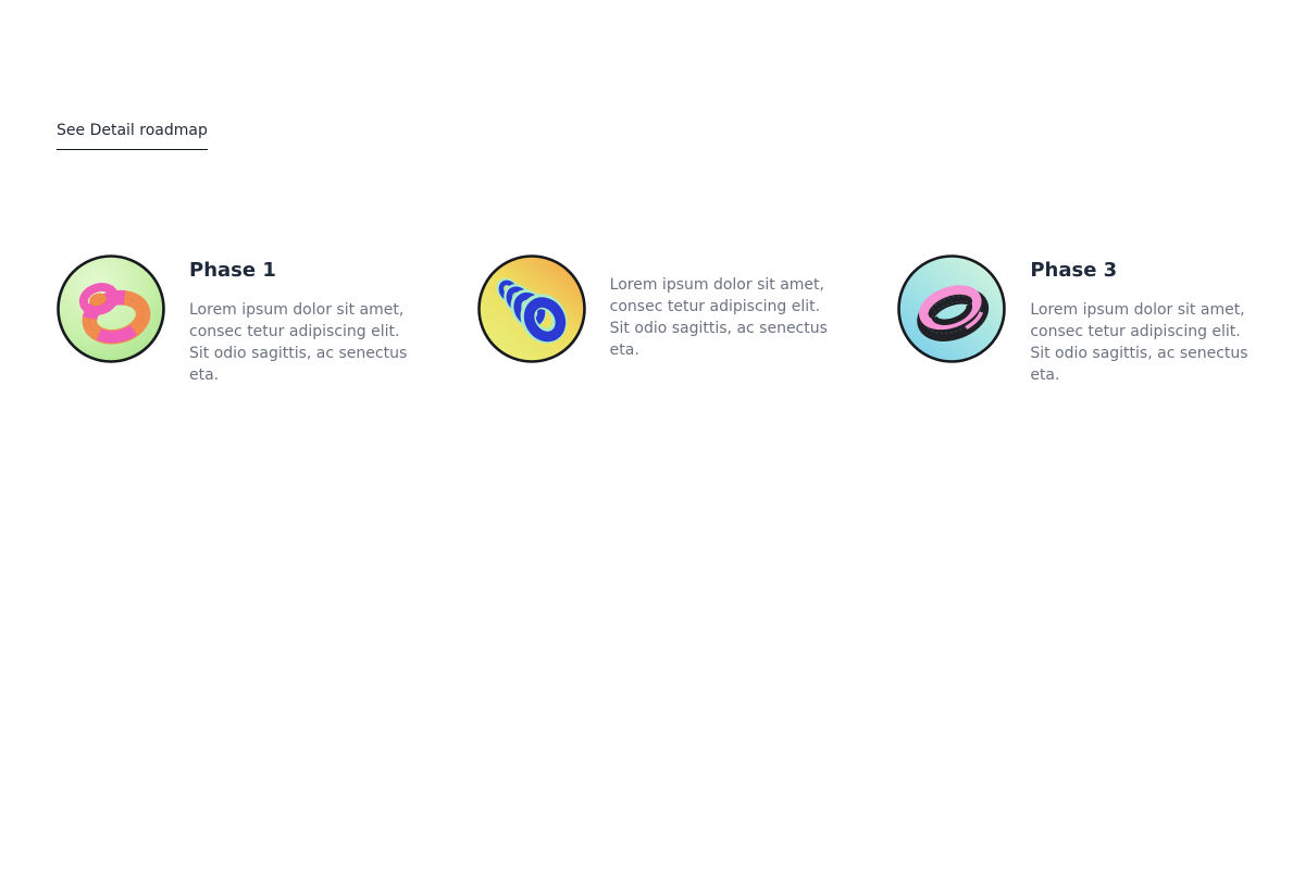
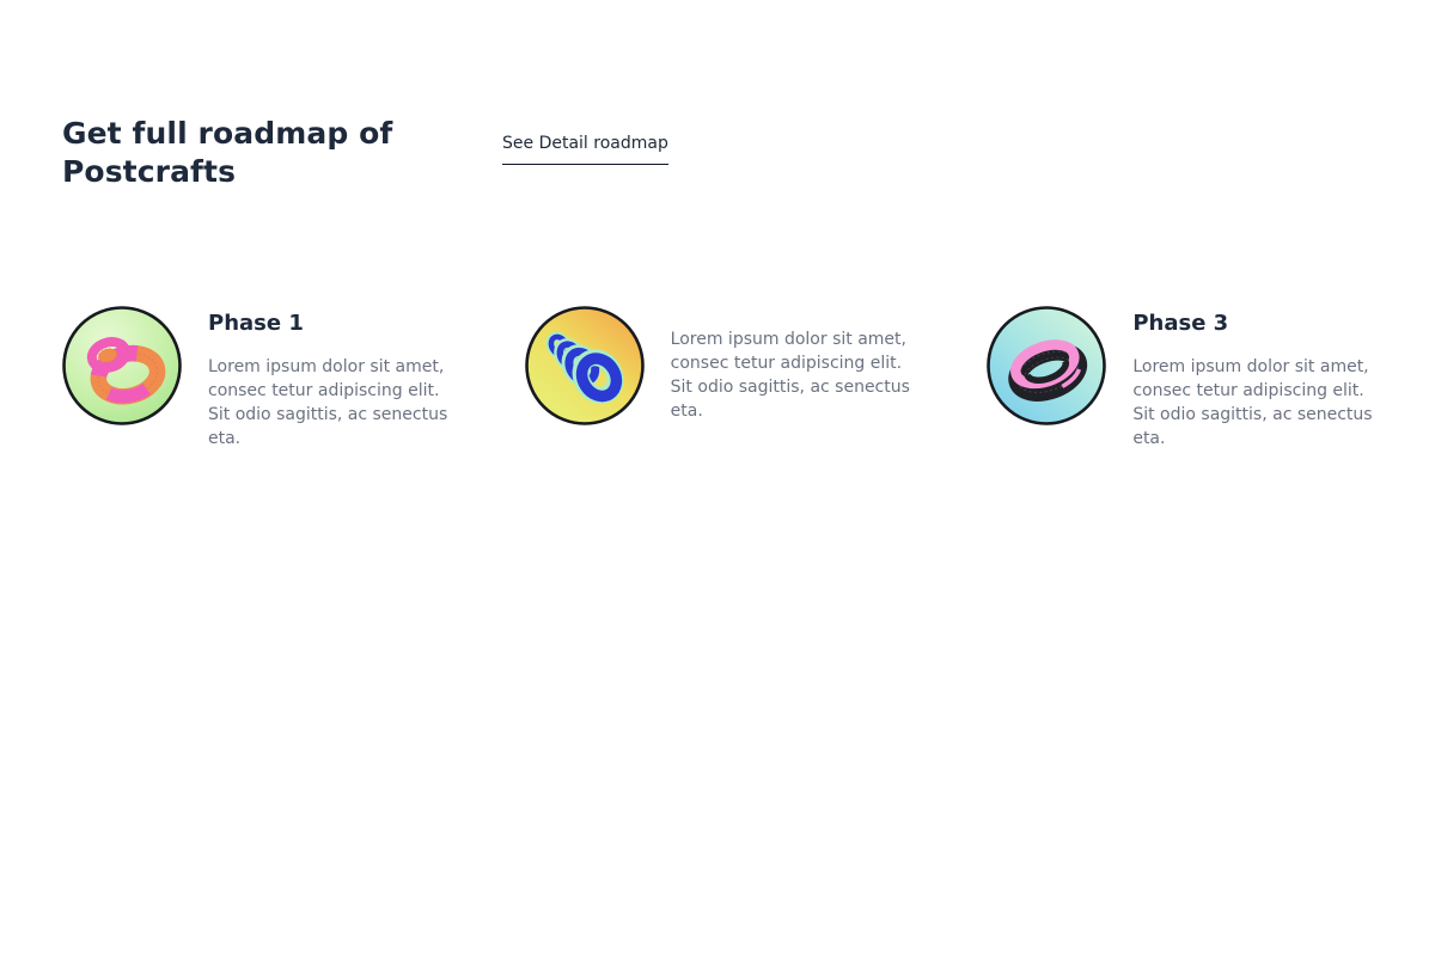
+ Get full roadmap of Postcrafts
  See Detail roadmap
  Phase 1
  Lorem ipsum dolor sit amet, consec tetur adipiscing elit. Sit odio sagittis, ac senectus eta.
  Lorem ipsum dolor sit amet, consec tetur adipiscing elit. Sit odio sagittis, ac senectus eta.
  Phase 3
  Lorem ipsum dolor sit amet, consec tetur adipiscing elit. Sit odio sagittis, ac senectus eta.
